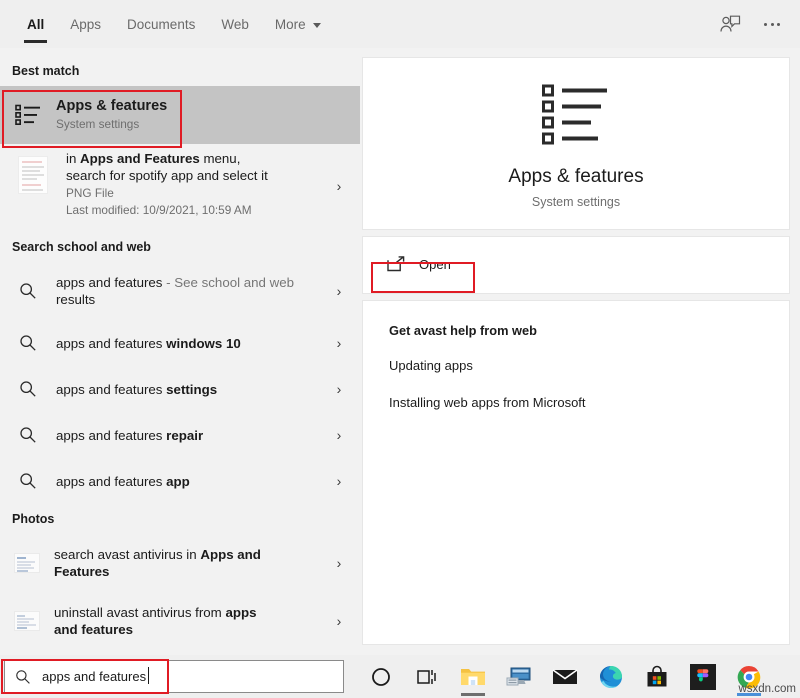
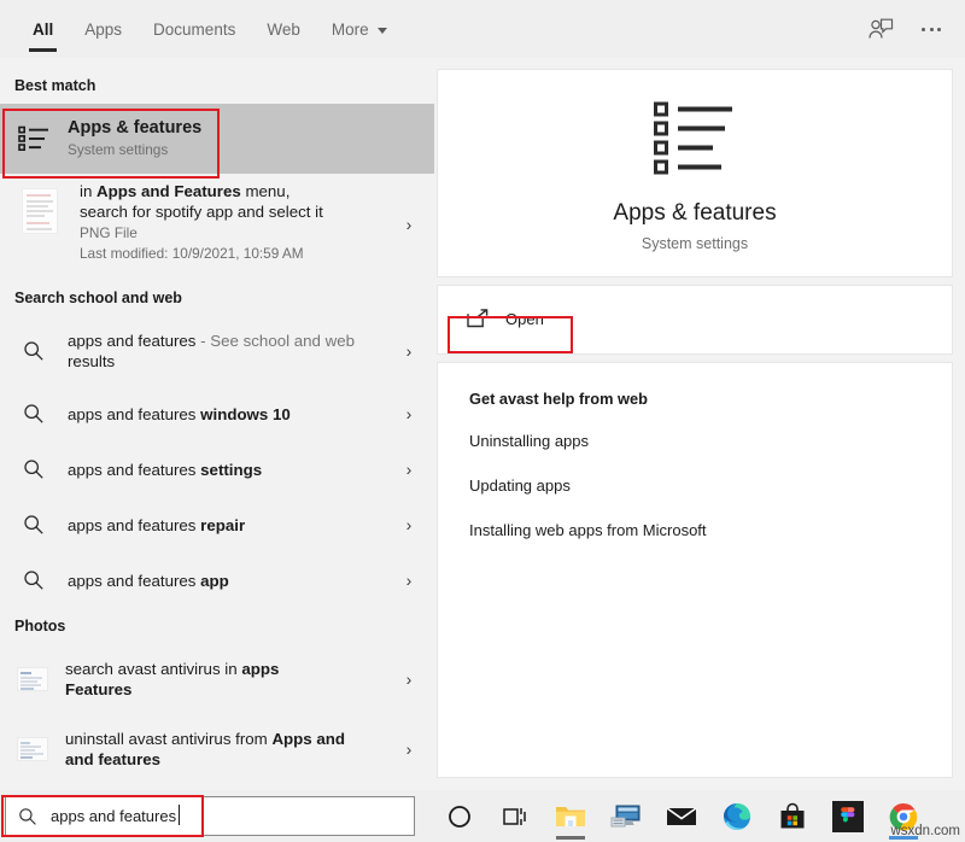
  All
  Apps
  Documents
  Web
  More
  Best match
  Apps & features
  System settings
  in Apps and Features menu,
  search for spotify app and select it
  PNG File
  Last modified: 10/9/2021, 10:59 AM
  ›
  Search school and web
  apps and features - See school and web
  results
  ›
  apps and features windows 10
  ›
  apps and features settings
  ›
  apps and features repair
  ›
  apps and features app
  ›
  Photos
- search avast antivirus in Apps and
+ search avast antivirus in apps
  Features
  ›
- uninstall avast antivirus from apps
+ uninstall avast antivirus from Apps and
  and features
  ›
  Apps & features
  System settings
  Open
  Get avast help from web
+ Uninstalling apps
  Updating apps
  Installing web apps from Microsoft
  apps and features
  wsxdn.com
